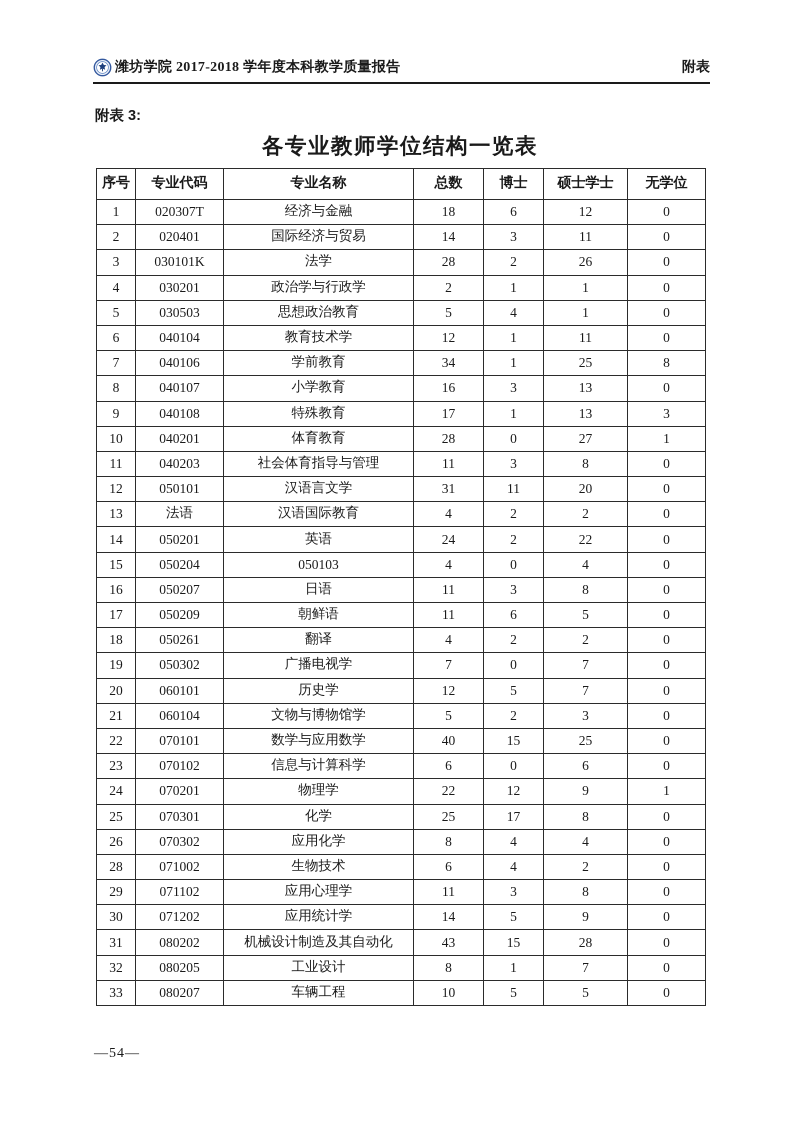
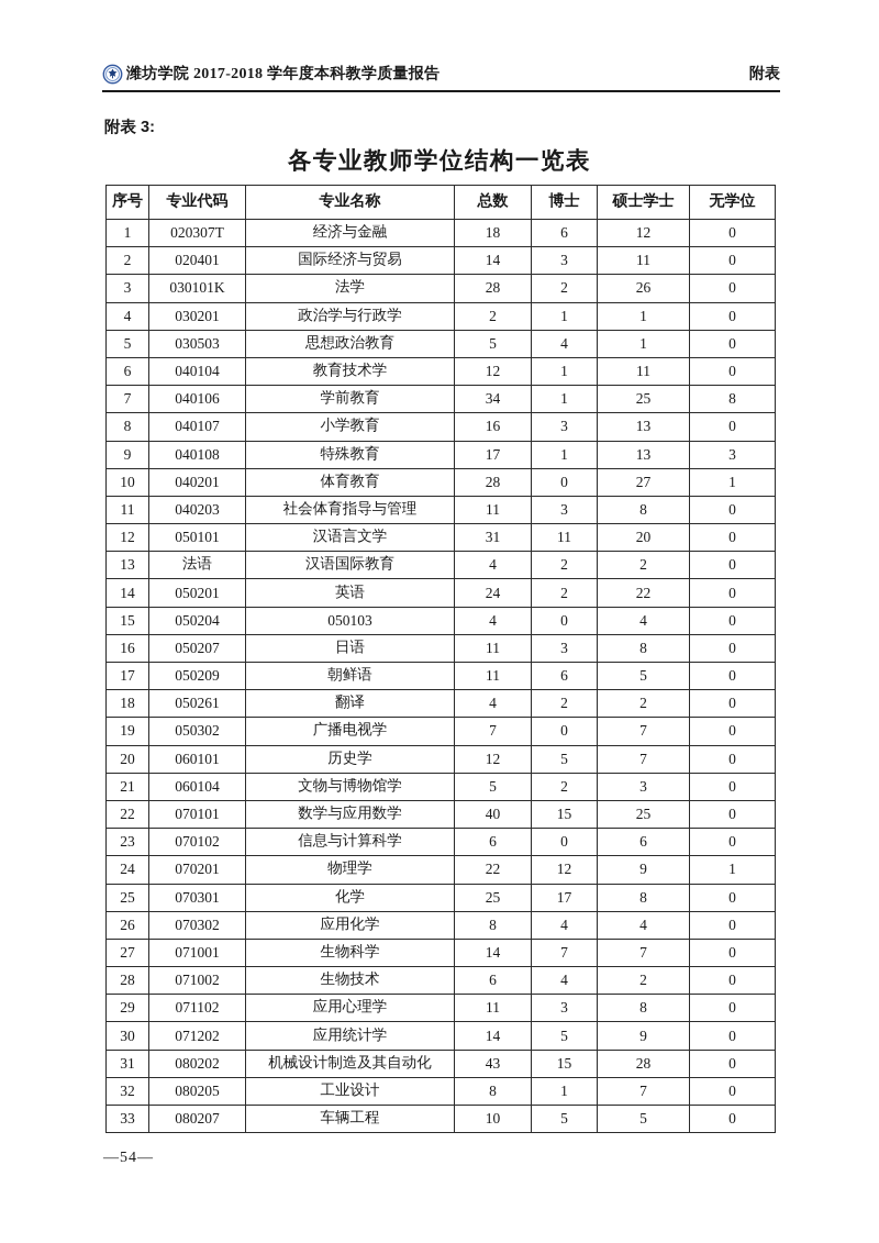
  潍坊学院 2017-2018 学年度本科教学质量报告
  附表
  附表 3:
  各专业教师学位结构一览表
  序号	专业代码	专业名称	总数	博士	硕士学士	无学位
  1	020307T	经济与金融	18	6	12	0
  2	020401	国际经济与贸易	14	3	11	0
  3	030101K	法学	28	2	26	0
  4	030201	政治学与行政学	2	1	1	0
  5	030503	思想政治教育	5	4	1	0
  6	040104	教育技术学	12	1	11	0
  7	040106	学前教育	34	1	25	8
  8	040107	小学教育	16	3	13	0
  9	040108	特殊教育	17	1	13	3
  10	040201	体育教育	28	0	27	1
  11	040203	社会体育指导与管理	11	3	8	0
  12	050101	汉语言文学	31	11	20	0
  13	法语	汉语国际教育	4	2	2	0
  14	050201	英语	24	2	22	0
  15	050204	050103	4	0	4	0
  16	050207	日语	11	3	8	0
  17	050209	朝鲜语	11	6	5	0
  18	050261	翻译	4	2	2	0
  19	050302	广播电视学	7	0	7	0
  20	060101	历史学	12	5	7	0
  21	060104	文物与博物馆学	5	2	3	0
  22	070101	数学与应用数学	40	15	25	0
  23	070102	信息与计算科学	6	0	6	0
  24	070201	物理学	22	12	9	1
  25	070301	化学	25	17	8	0
  26	070302	应用化学	8	4	4	0
+ 27	071001	生物科学	14	7	7	0
  28	071002	生物技术	6	4	2	0
  29	071102	应用心理学	11	3	8	0
  30	071202	应用统计学	14	5	9	0
  31	080202	机械设计制造及其自动化	43	15	28	0
  32	080205	工业设计	8	1	7	0
  33	080207	车辆工程	10	5	5	0
  —54—
